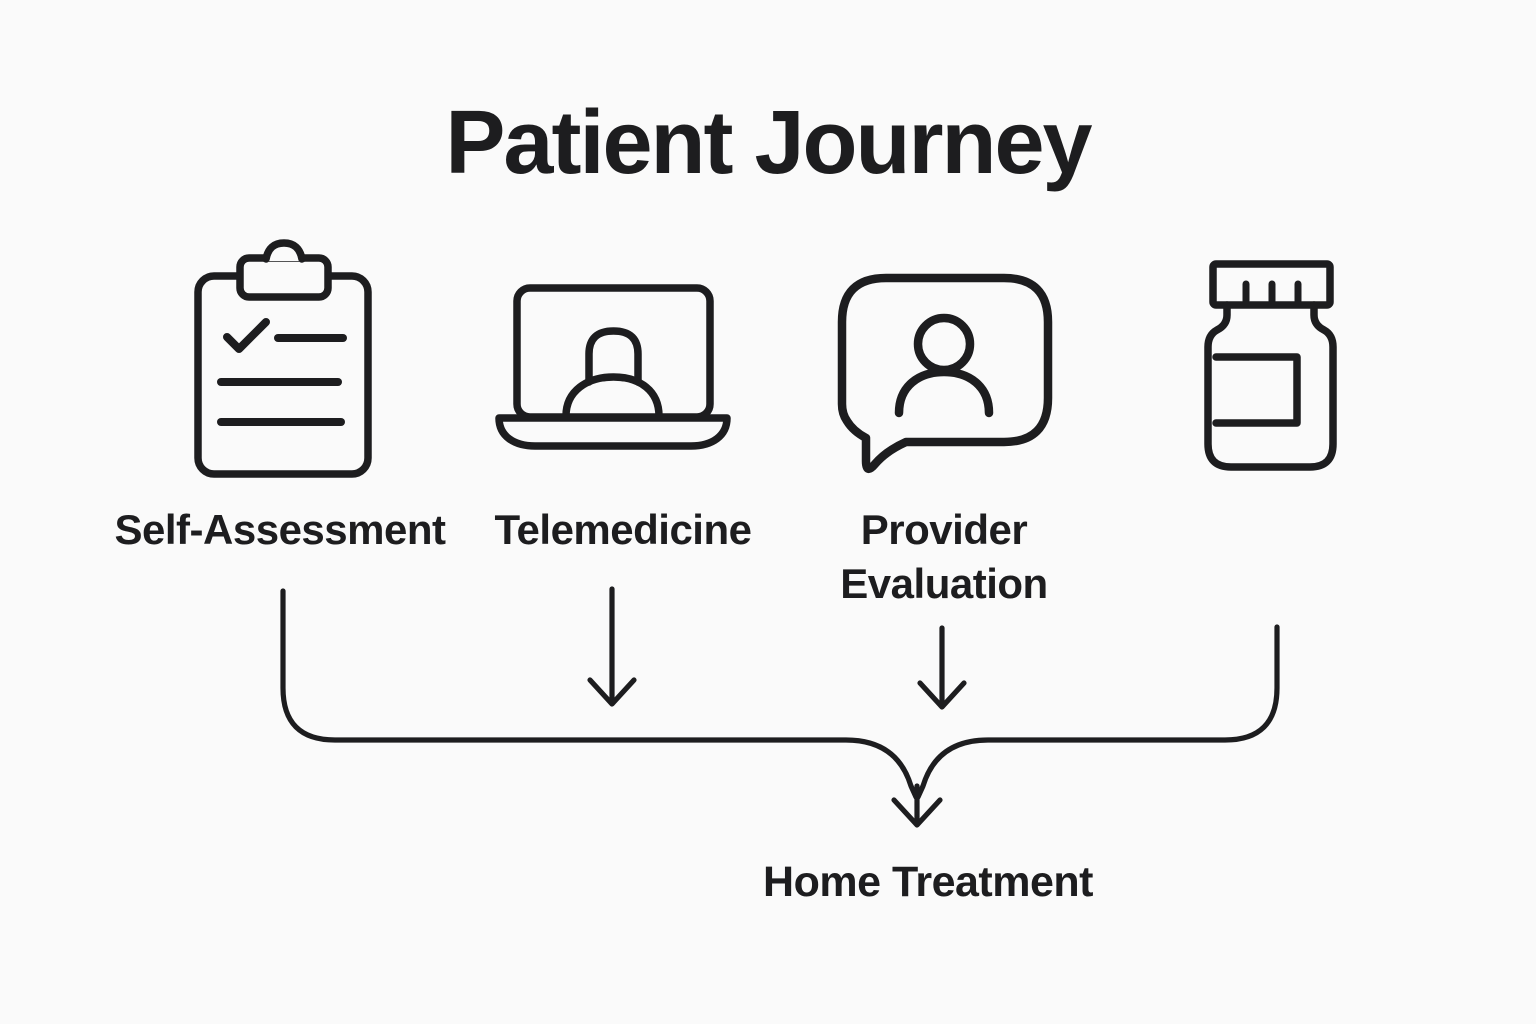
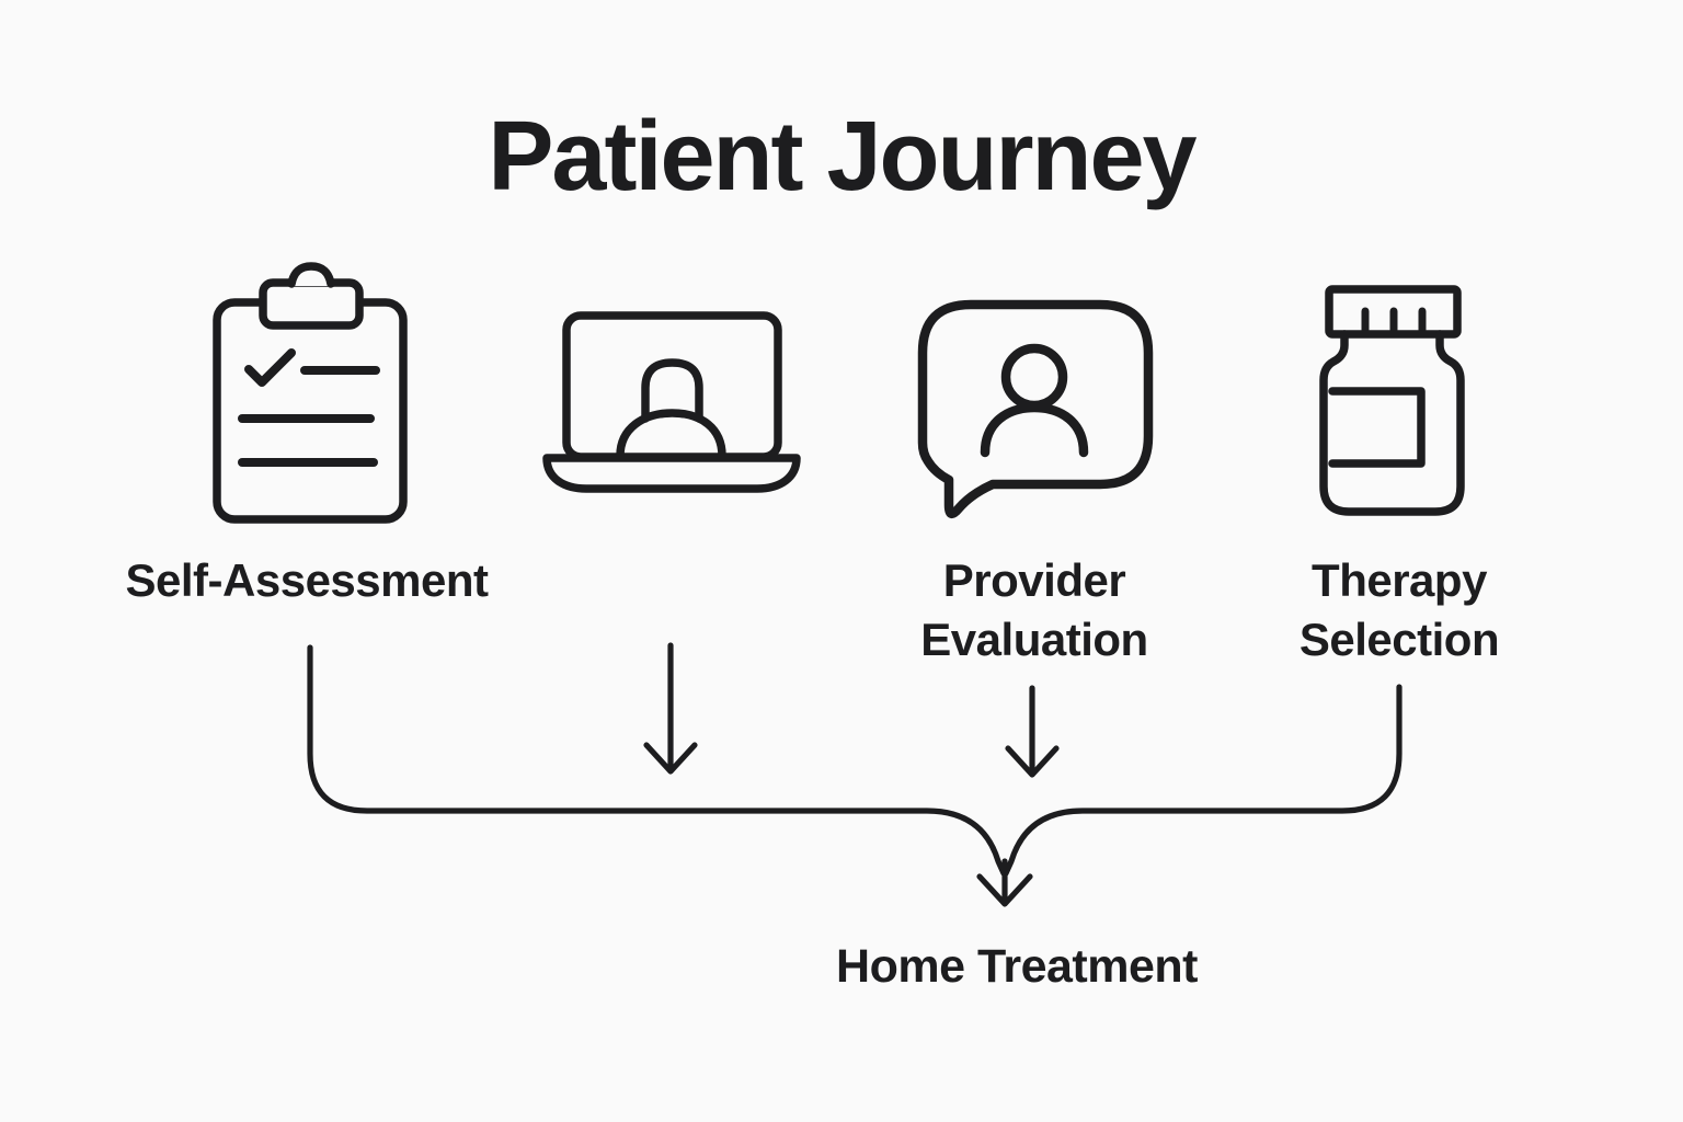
  Patient Journey
  Self-Assessment
- Telemedicine
  Provider Evaluation
+ Therapy Selection
  Home Treatment
